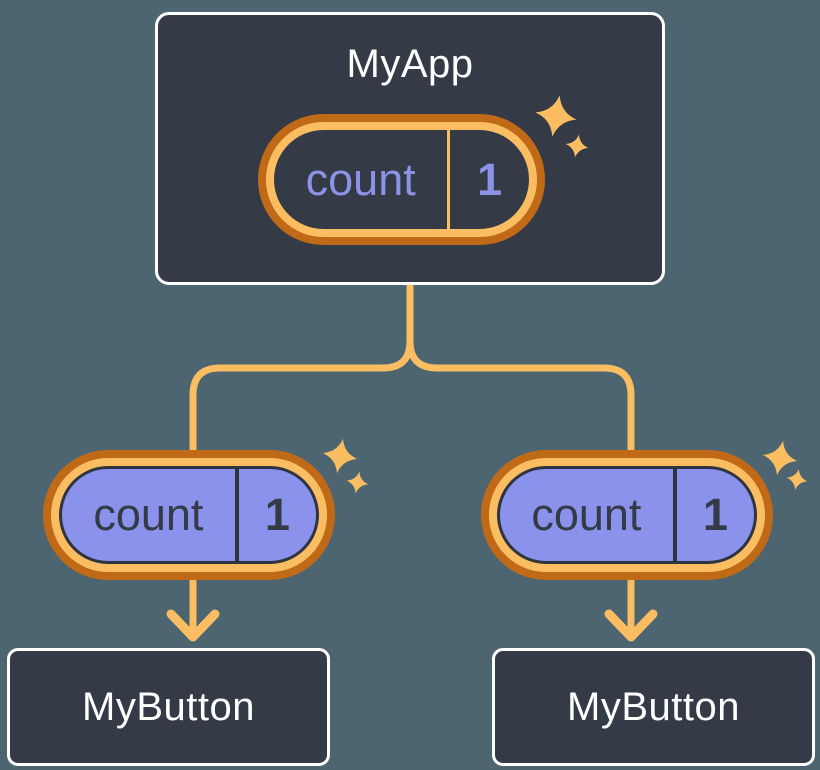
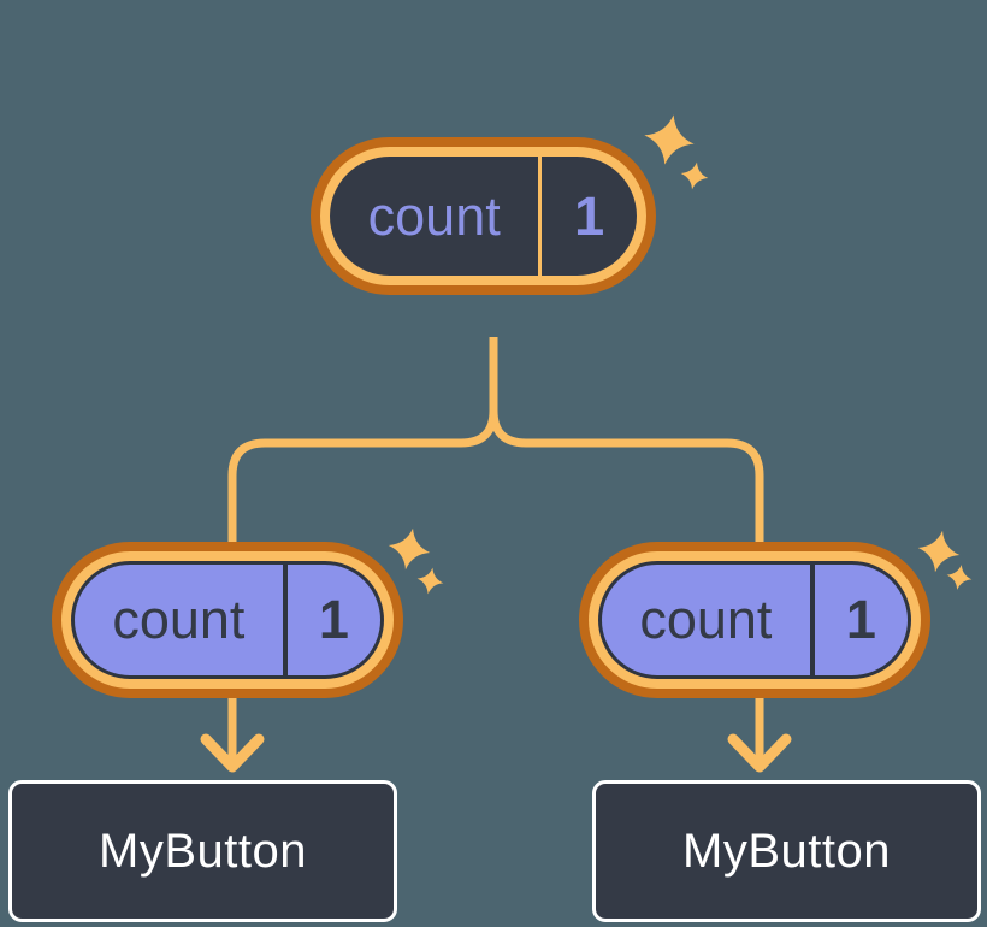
- MyApp
  count
  1
  count
  1
  count
  1
  MyButton
  MyButton
